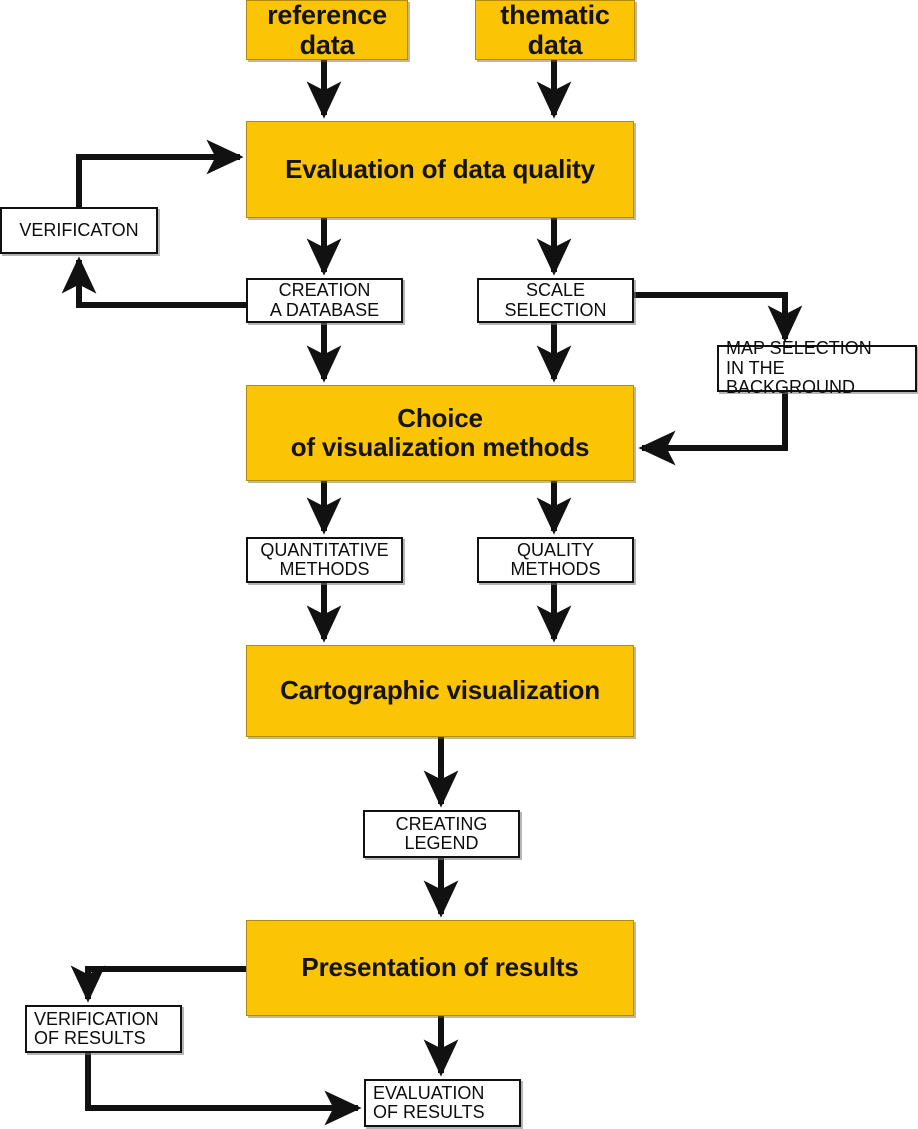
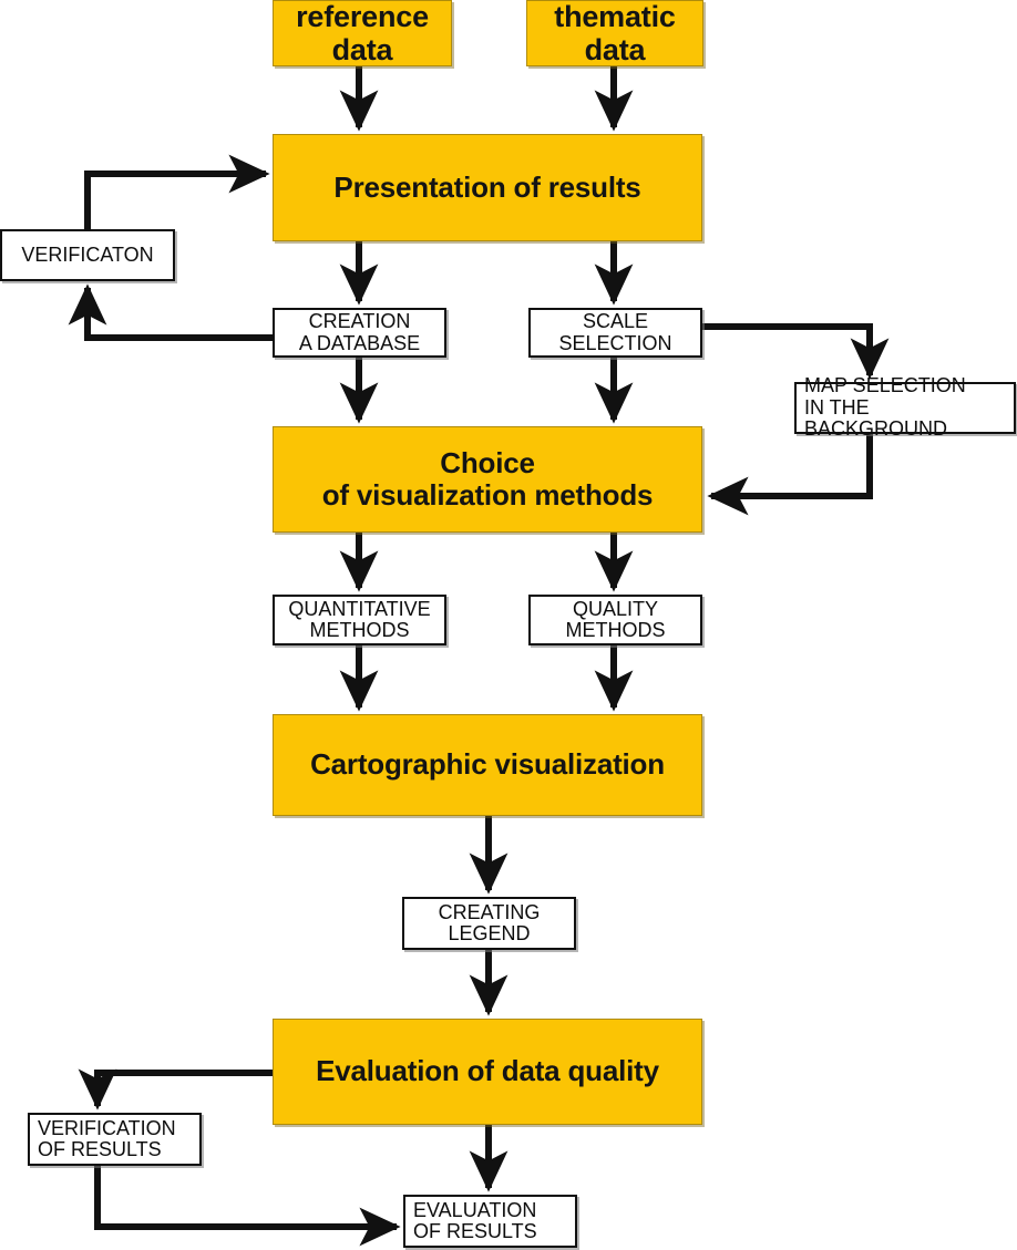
  reference
  data
  thematic
  data
- Evaluation of data quality
+ Presentation of results
  VERIFICATON
  CREATION
  A DATABASE
  SCALE
  SELECTION
  MAP SELECTION
  IN THE BACKGROUND
  Choice
  of visualization methods
  QUANTITATIVE
  METHODS
  QUALITY
  METHODS
  Cartographic visualization
  CREATING
  LEGEND
- Presentation of results
+ Evaluation of data quality
  VERIFICATION
  OF RESULTS
  EVALUATION
  OF RESULTS
